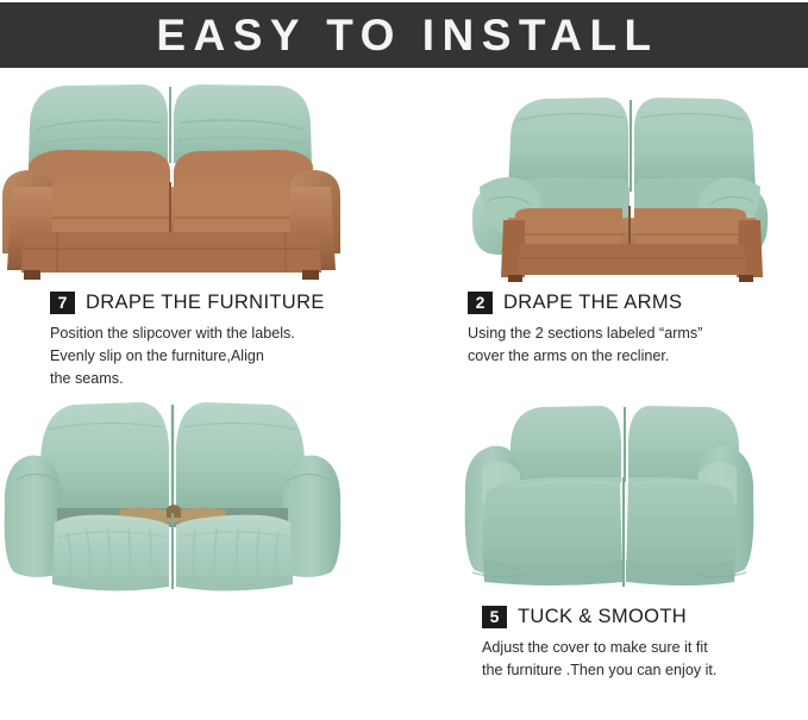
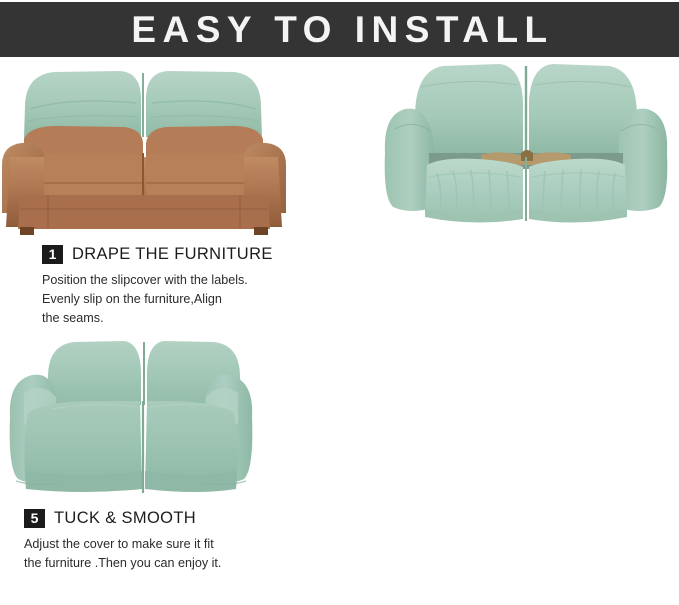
  EASY TO INSTALL
- 7
+ 1
  DRAPE THE FURNITURE
  Position the slipcover with the labels.
  Evenly slip on the furniture,Align
  the seams.
- 2
- DRAPE THE ARMS
- Using the 2 sections labeled “arms”
- cover the arms on the recliner.
  5
  TUCK & SMOOTH
  Adjust the cover to make sure it fit
  the furniture .Then you can enjoy it.
